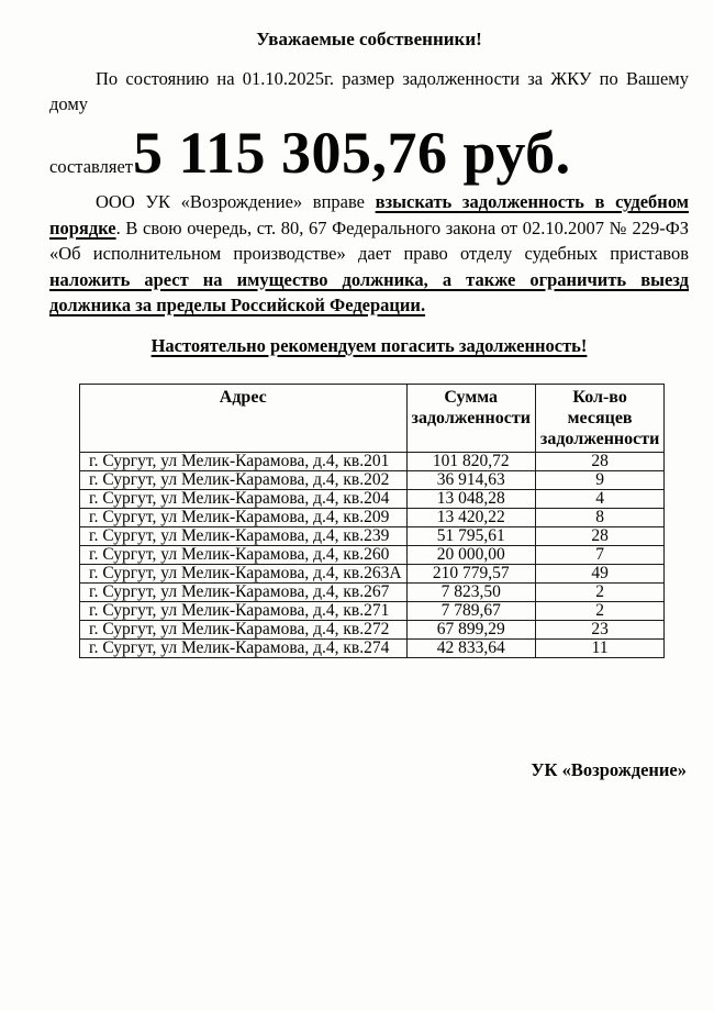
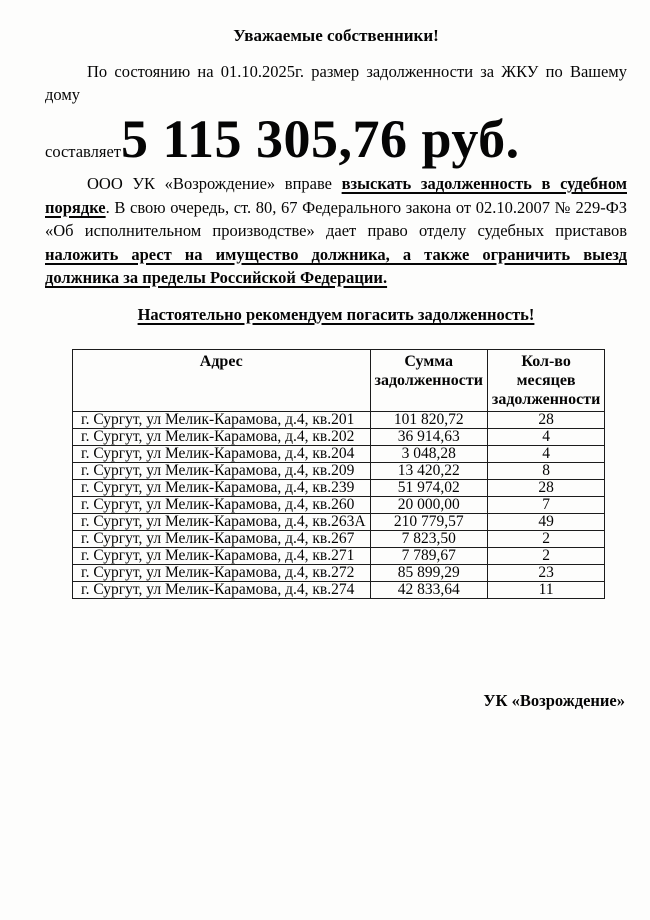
  Уважаемые собственники!
  По состоянию на 01.10.2025г. размер задолженности за ЖКУ по Вашему дому
  составляет
  5 115 305,76 руб.
  ООО УК «Возрождение» вправе взыскать задолженность в судебном порядке. В свою очередь, ст. 80, 67 Федерального закона от 02.10.2007 № 229-ФЗ «Об исполнительном производстве» дает право отделу судебных приставов наложить арест на имущество должника, а также ограничить выезд должника за пределы Российской Федерации.
  Настоятельно рекомендуем погасить задолженность!
  Адрес	Сумма задолженности	Кол-во месяцев задолженности
  г. Сургут, ул Мелик-Карамова, д.4, кв.201	101 820,72	28
- г. Сургут, ул Мелик-Карамова, д.4, кв.202	36 914,63	9
+ г. Сургут, ул Мелик-Карамова, д.4, кв.202	36 914,63	4
- г. Сургут, ул Мелик-Карамова, д.4, кв.204	13 048,28	4
+ г. Сургут, ул Мелик-Карамова, д.4, кв.204	3 048,28	4
  г. Сургут, ул Мелик-Карамова, д.4, кв.209	13 420,22	8
- г. Сургут, ул Мелик-Карамова, д.4, кв.239	51 795,61	28
+ г. Сургут, ул Мелик-Карамова, д.4, кв.239	51 974,02	28
  г. Сургут, ул Мелик-Карамова, д.4, кв.260	20 000,00	7
  г. Сургут, ул Мелик-Карамова, д.4, кв.263А	210 779,57	49
  г. Сургут, ул Мелик-Карамова, д.4, кв.267	7 823,50	2
  г. Сургут, ул Мелик-Карамова, д.4, кв.271	7 789,67	2
- г. Сургут, ул Мелик-Карамова, д.4, кв.272	67 899,29	23
+ г. Сургут, ул Мелик-Карамова, д.4, кв.272	85 899,29	23
  г. Сургут, ул Мелик-Карамова, д.4, кв.274	42 833,64	11
  УК «Возрождение»
